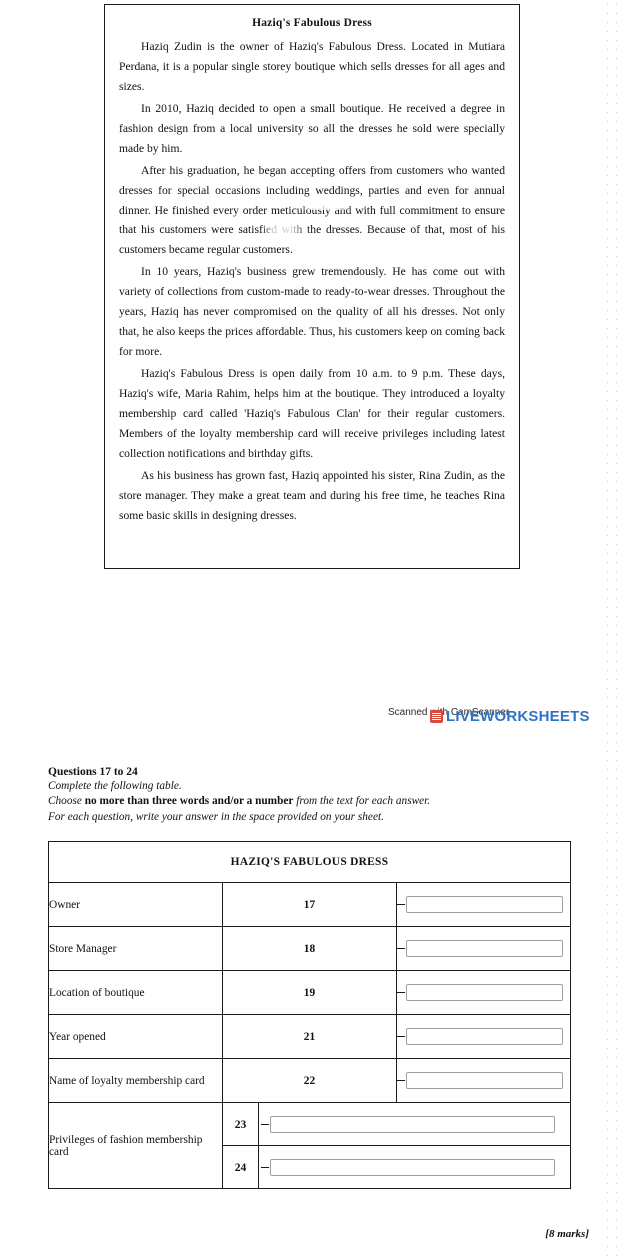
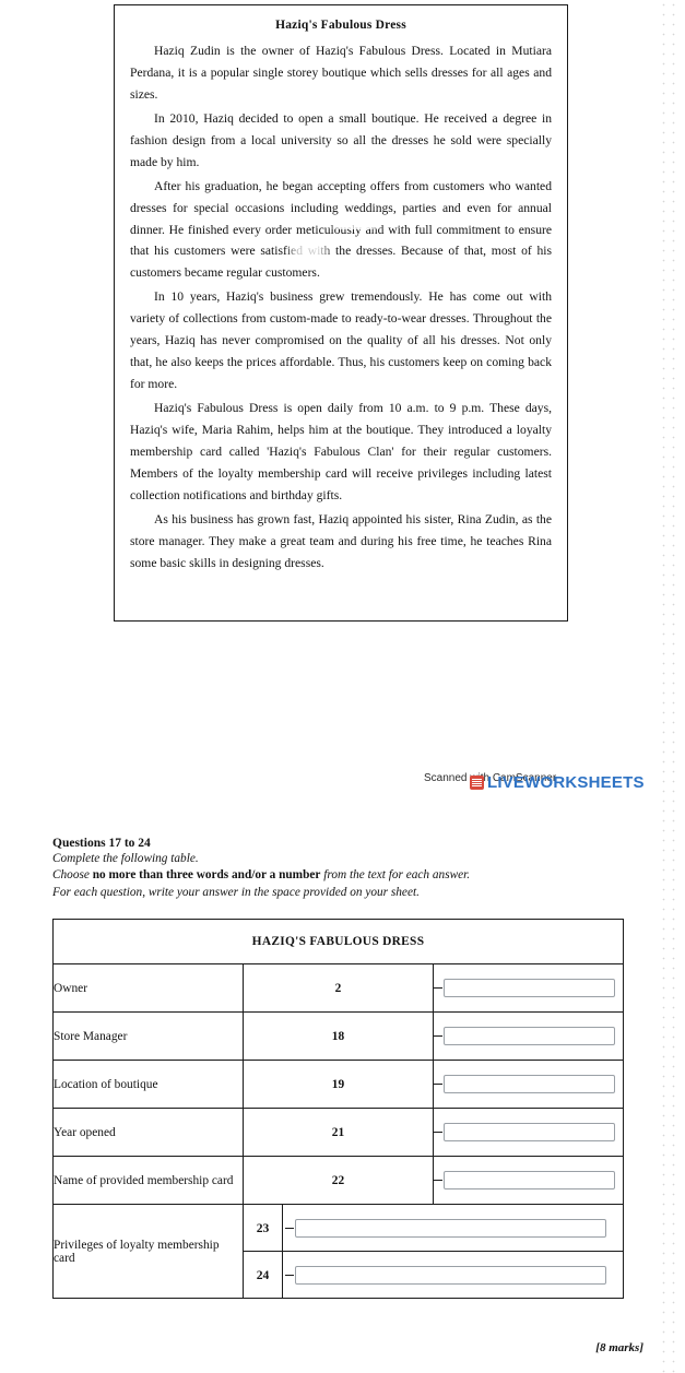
  Haziq's Fabulous Dress
  Haziq Zudin is the owner of Haziq's Fabulous Dress. Located in Mutiara Perdana, it is a popular single storey boutique which sells dresses for all ages and sizes.
  In 2010, Haziq decided to open a small boutique. He received a degree in fashion design from a local university so all the dresses he sold were specially made by him.
  After his graduation, he began accepting offers from customers who wanted dresses for special occasions including weddings, parties and even for annual dinner. He finished every order meticulously and with full commitment to ensure that his customers were satis the dresses. Because of that, most of his customers became regular customers.
  In 10 years, Haziq's business grew tremendously. He has come out with variety of collections from custom-made to ready-to-wear dresses. Throughout the years, Haziq has never compromised on the quality of all his dresses. Not only that, he also keeps the prices affordable. Thus, his customers keep on coming back for more.
  Haziq's Fabulous Dress is open daily from 10 a.m. to 9 p.m. These days, Haziq's wife, Maria Rahim, helps him at the boutique. They introduced a loyalty membership card called 'Haziq's Fabulous Clan' for their regular customers. Members of the loyalty membership card will receive privileges including latest collection notifications and birthday gifts.
  As his business has grown fast, Haziq appointed his sister, Rina Zudin, as the store manager. They make a great team and during his free time, he teaches Rina some basic skills in designing dresses.
  Scannedh CamScanner
  LIVEWORKSHEETS
  Questions 17 to 24
  Complete the following table.
  Choose no more than three words and/or a number from the text for each answer.
  For each question, write your answer in the space provided on your sheet.
  HAZIQ'S FABULOUS DRESS
- Owner	17
+ Owner	2
  Store Manager	18
  Location of boutique	19
  Year opened	21
- Name of loyalty membership card	22
+ Name of provided membership card	22
- Privileges of fashion membership card	23 24
+ Privileges of loyalty membership card	23 24
  [8 marks]
